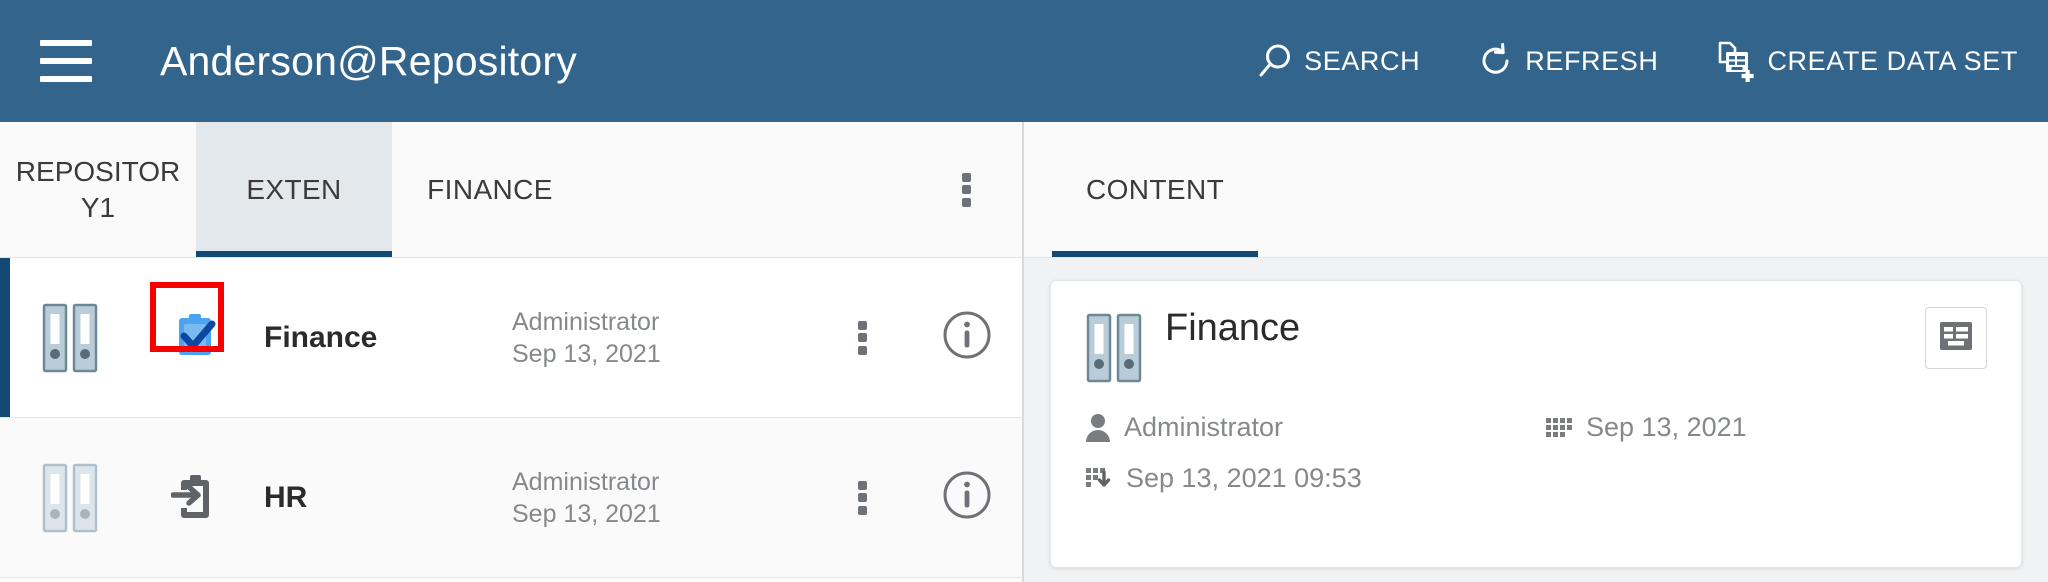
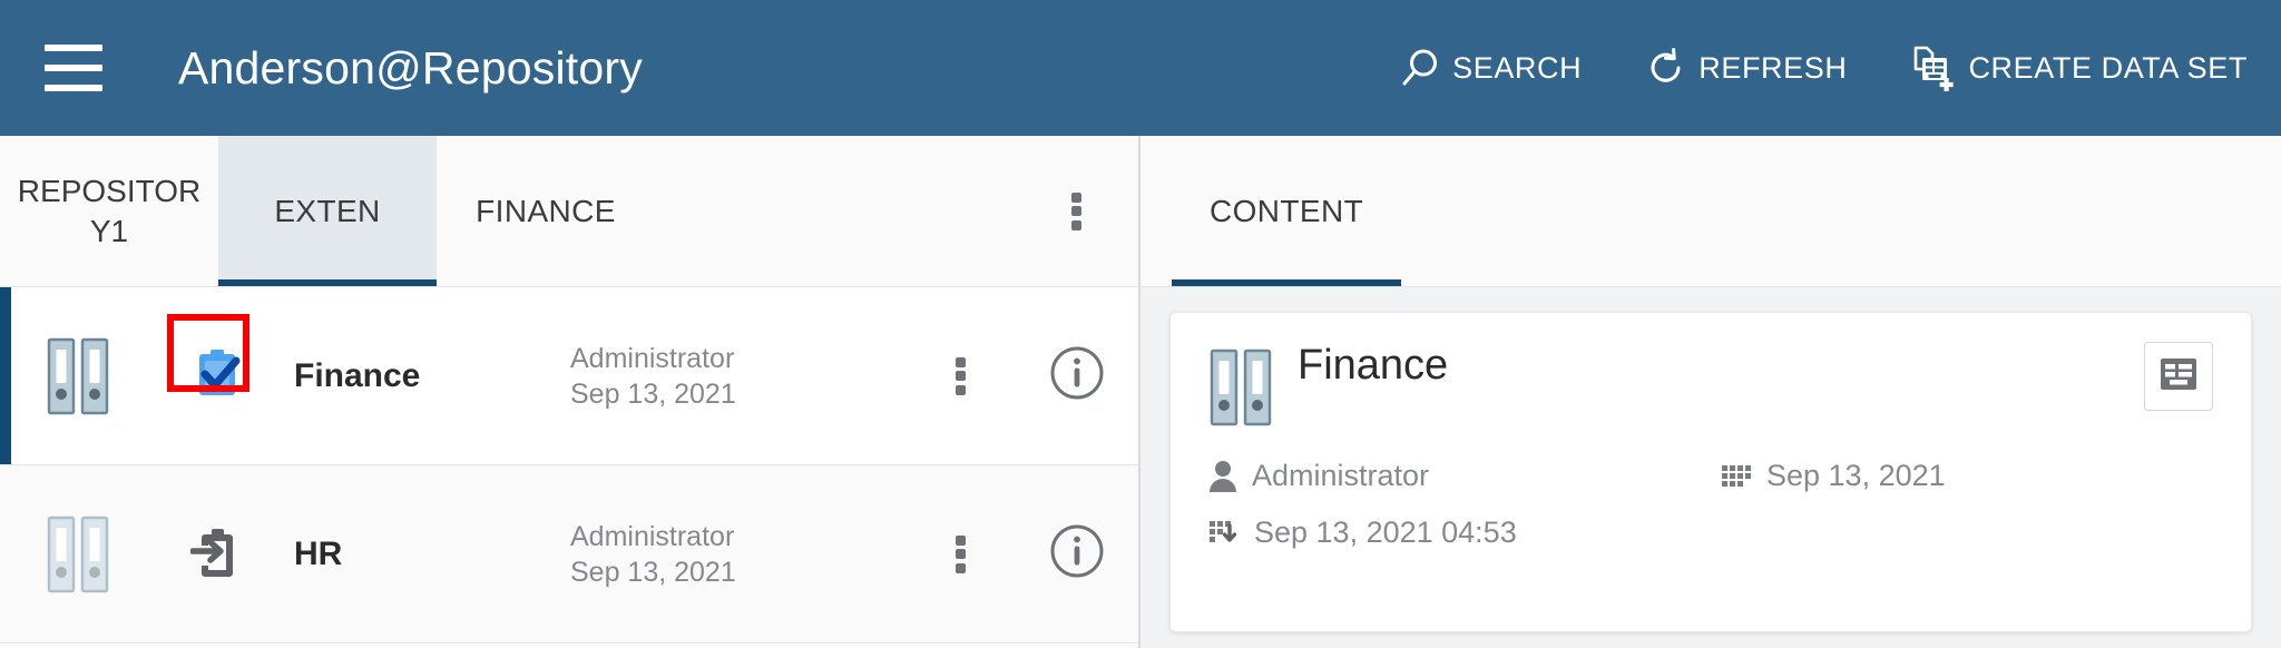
  Anderson@Repository
  SEARCH
  REFRESH
  CREATE DATA SET
  REPOSITORY1
  EXTEN
  FINANCE
  Finance
  Administrator
  Sep 13, 2021
  HR
  Administrator
  Sep 13, 2021
  CONTENT
  Finance
  Administrator
  Sep 13, 2021
- Sep 13, 2021 09:53
+ Sep 13, 2021 04:53
